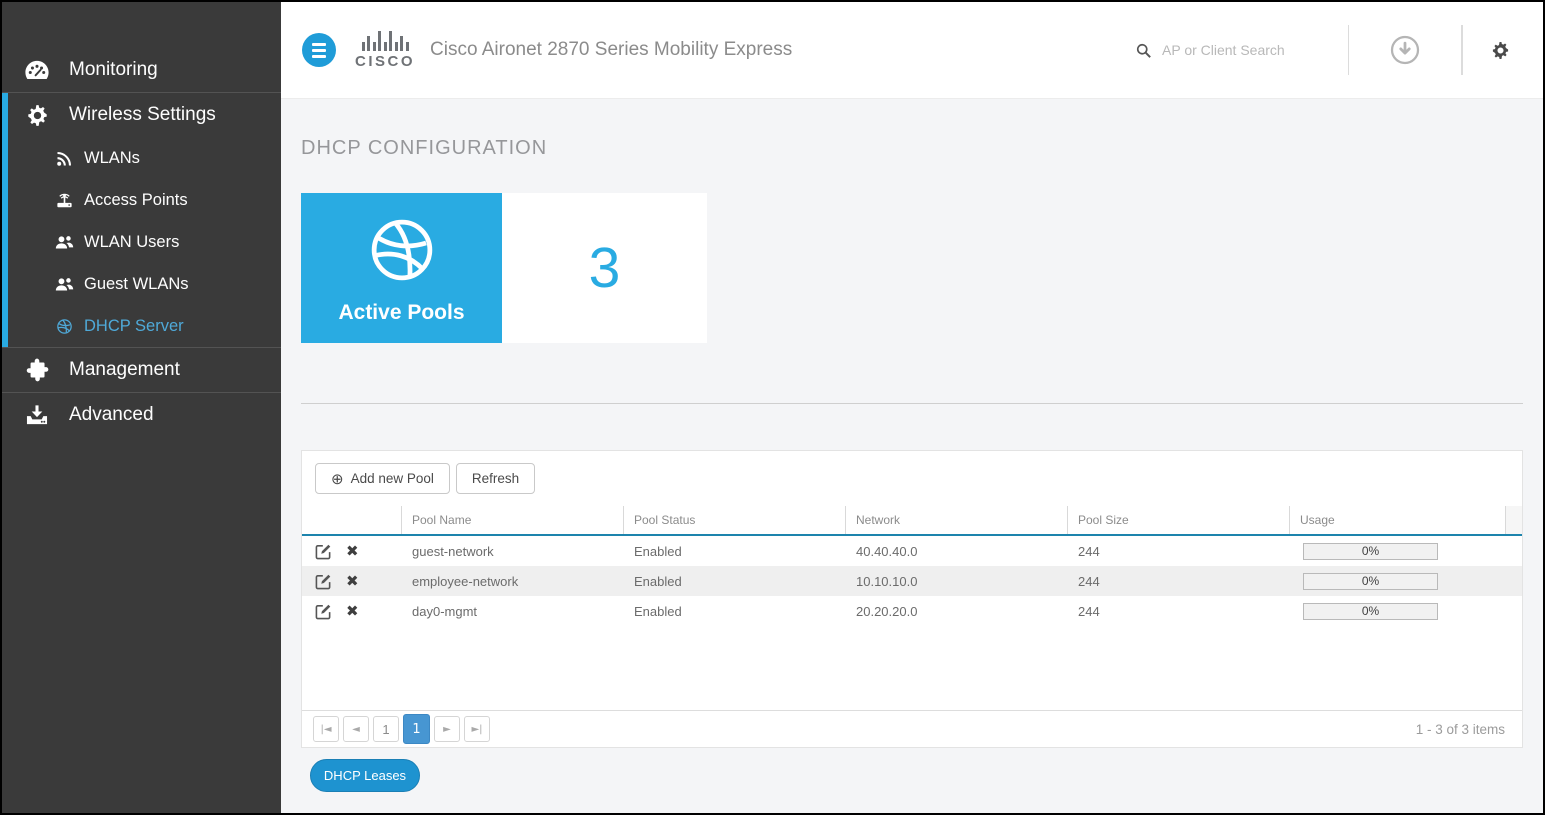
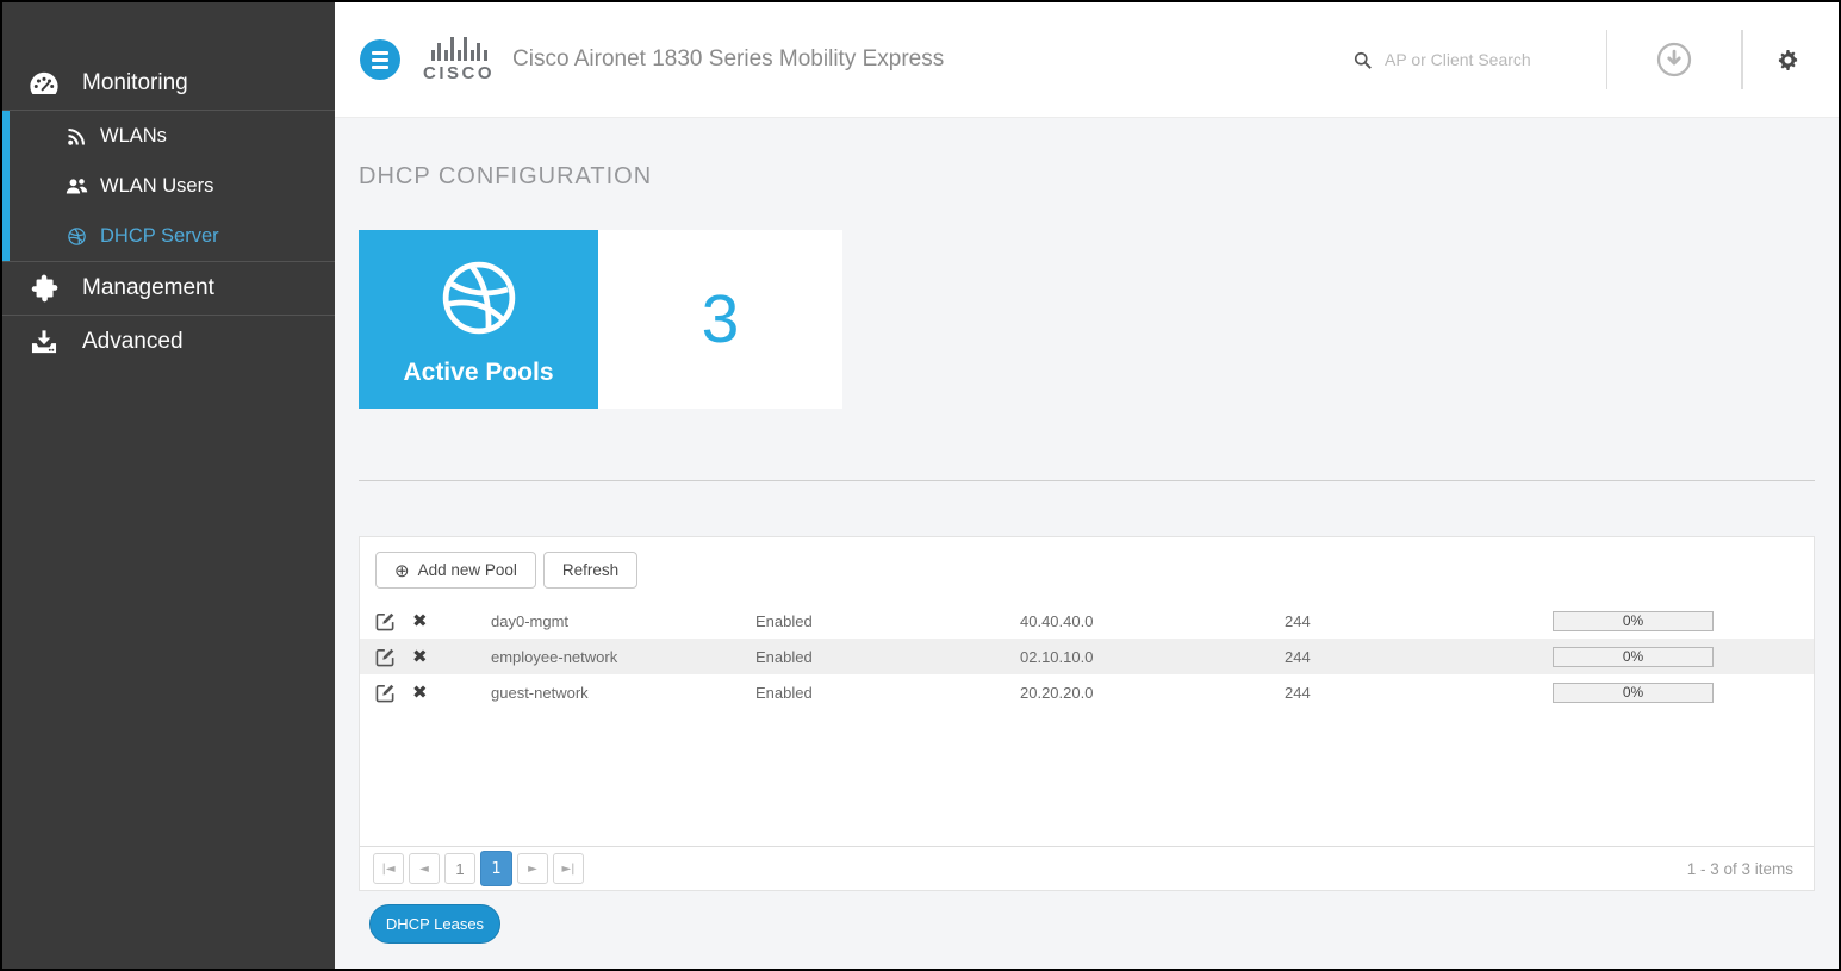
  Monitoring
- Wireless Settings
  WLANs
- Access Points
  WLAN Users
- Guest WLANs
  DHCP Server
  Management
  Advanced
  CISCO
- Cisco Aironet 2870 Series Mobility Express
+ Cisco Aironet 1830 Series Mobility Express
  AP or Client Search
  DHCP CONFIGURATION
  Active Pools
  3
  ⊕
  Add new Pool
  Refresh
- Pool Name
- Pool Status
- Network
- Pool Size
- Usage
  ✖
- guest-network
+ day0-mgmt
  Enabled
  40.40.40.0
  244
  0%
  ✖
  employee-network
  Enabled
- 10.10.10.0
+ 02.10.10.0
  244
  0%
  ✖
- day0-mgmt
+ guest-network
  Enabled
  20.20.20.0
  244
  0%
  |◄
  ◄
  1
  1
  ►
  ►|
  1 - 3 of 3 items
  DHCP Leases
